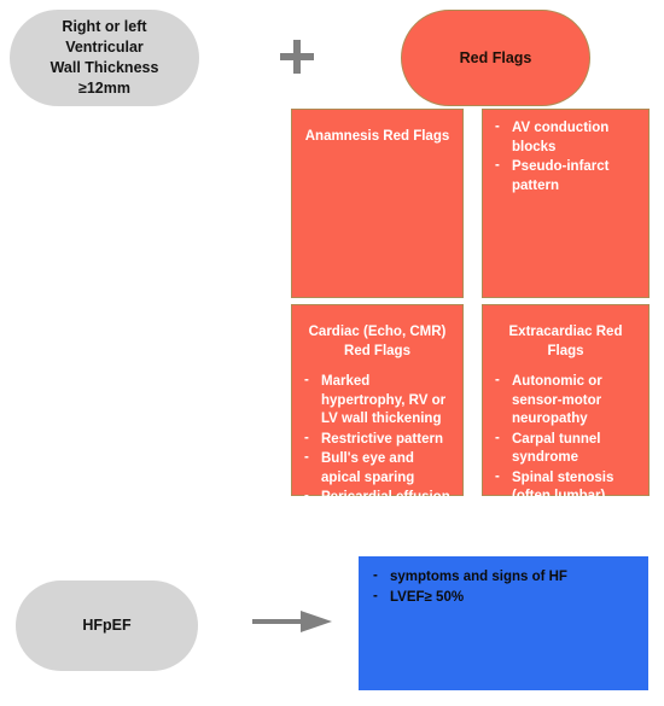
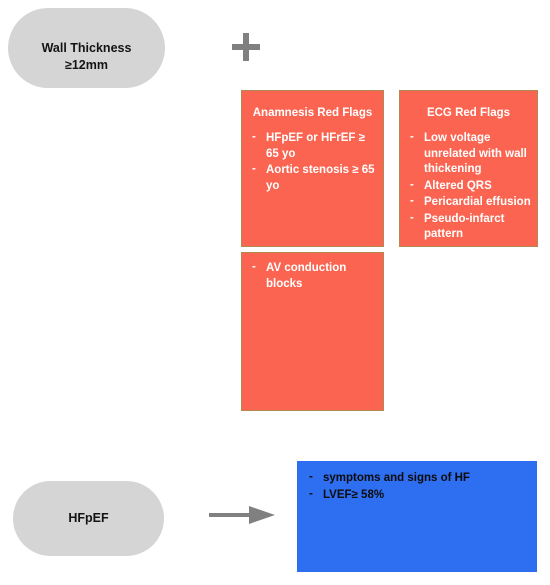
- Right or left Ventricular
  Wall Thickness ≥12mm
- Red Flags
  Anamnesis Red Flags
+ HFpEF or HFrEF ≥ 65 yo
+ Aortic stenosis ≥ 65 yo
+ ECG Red Flags
+ Low voltage unrelated with wall thickening
+ Altered QRS
- AV conduction blocks
+ Pericardial effusion
  Pseudo-infarct pattern
- Cardiac (Echo, CMR) Red Flags
- Marked hypertrophy, RV or LV wall thickening
- Restrictive pattern
- Bull's eye and apical sparing
- Pericardial effusion
+ AV conduction blocks
- Extracardiac Red Flags
- Autonomic or sensor-motor neuropathy
- Carpal tunnel syndrome
- Spinal stenosis (often lumbar)
  HFpEF
  symptoms and signs of HF
- LVEF≥ 50%
+ LVEF≥ 58%
